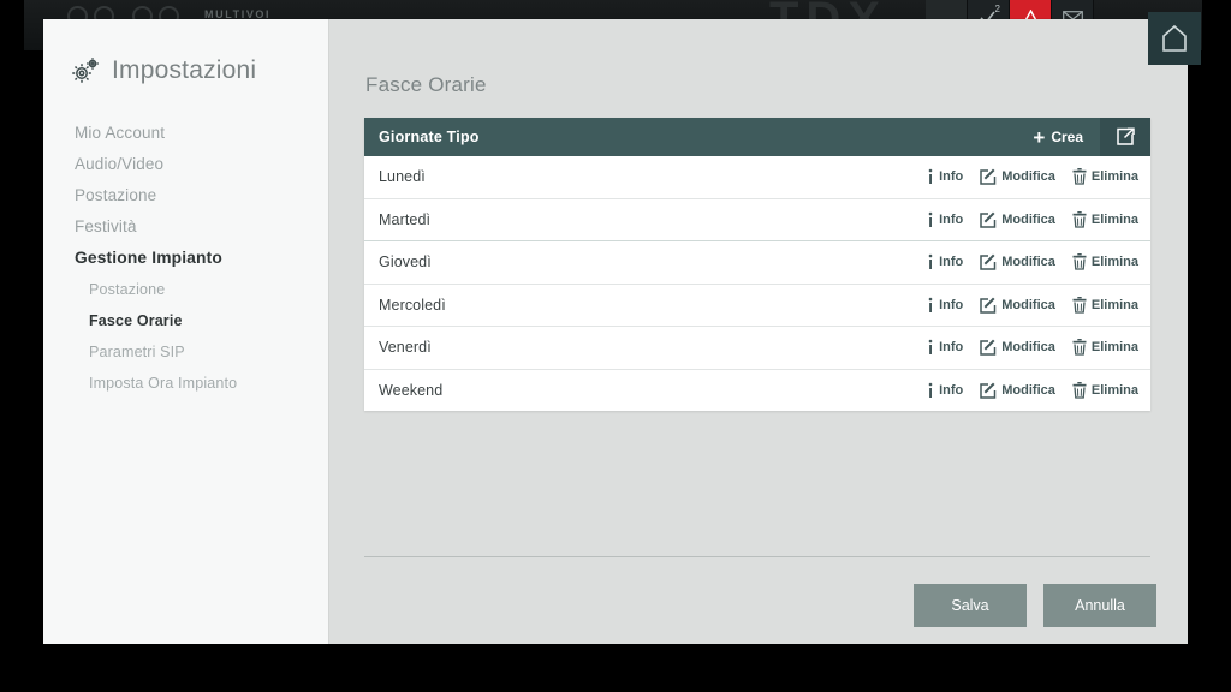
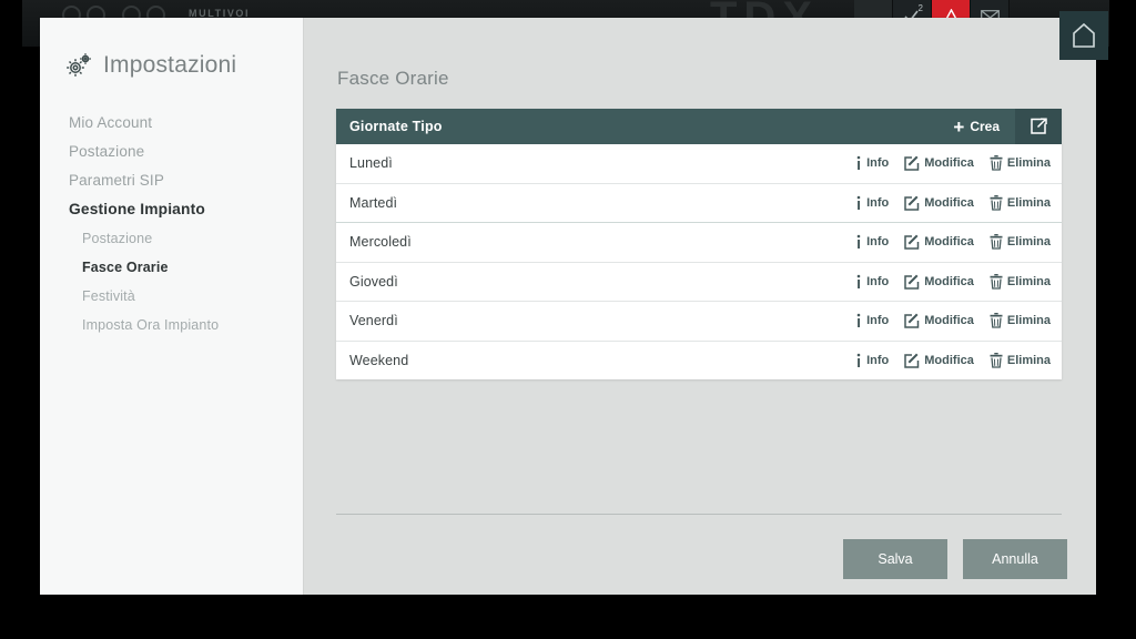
  MULTIVOI
  2
  Impostazioni
  Mio Account
- Audio/Video
  Postazione
- Festività
+ Parametri SIP
  Gestione Impianto
  Postazione
  Fasce Orarie
- Parametri SIP
+ Festività
  Imposta Ora Impianto
  Fasce Orarie
  Giornate Tipo
  +
  Crea
  Lunedì
  Info
  Modifica
  Elimina
  Martedì
  Info
  Modifica
  Elimina
- Giovedì
+ Mercoledì
  Info
  Modifica
  Elimina
- Mercoledì
+ Giovedì
  Info
  Modifica
  Elimina
  Venerdì
  Info
  Modifica
  Elimina
  Weekend
  Info
  Modifica
  Elimina
  Salva
  Annulla
